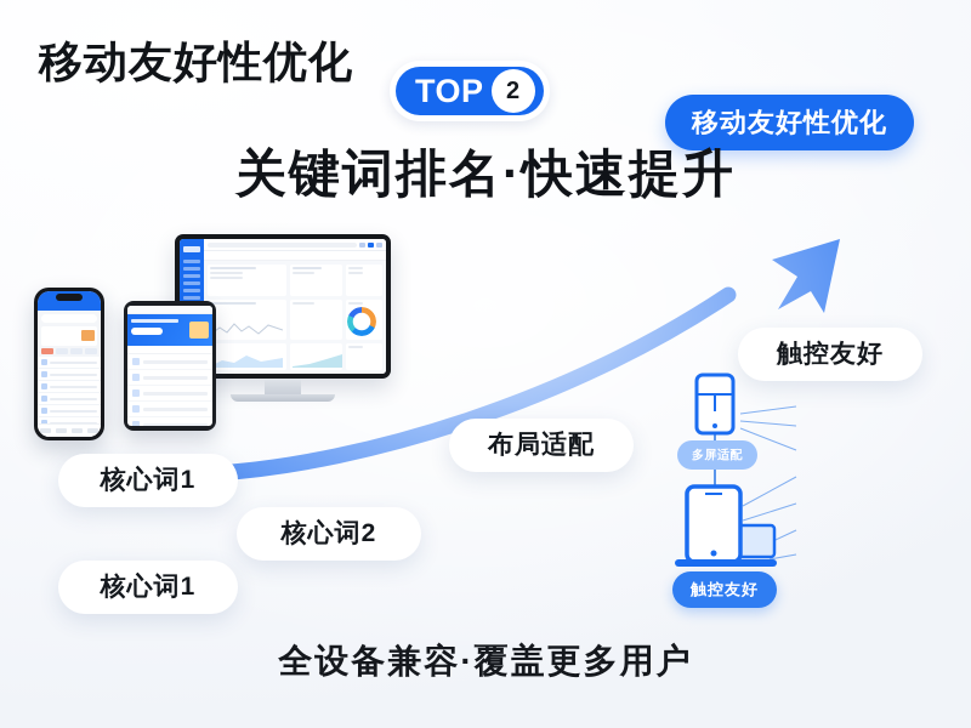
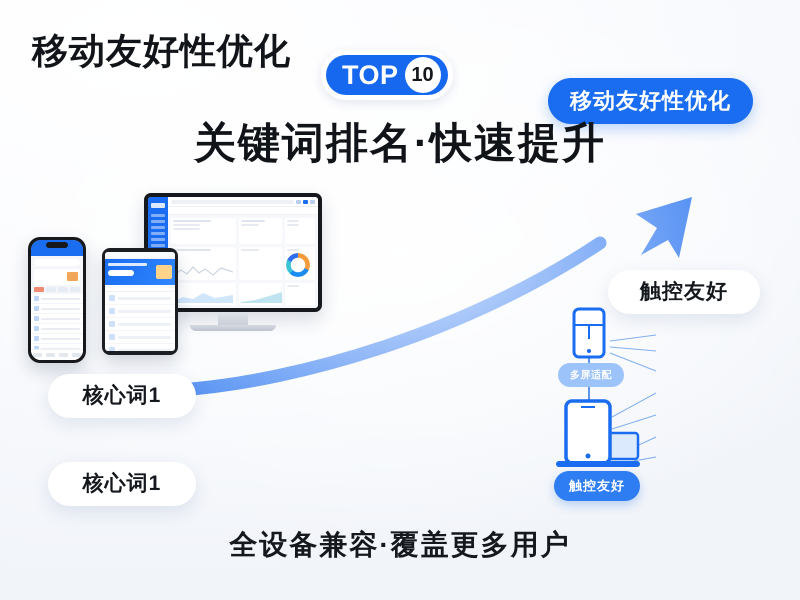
  移动友好性优化
  TOP
- 2
+ 10
  移动友好性优化
  关键词排名·快速提升
  核心词1
- 核心词2
  核心词1
- 布局适配
  触控友好
  多屏适配
  触控友好
  全设备兼容·覆盖更多用户
